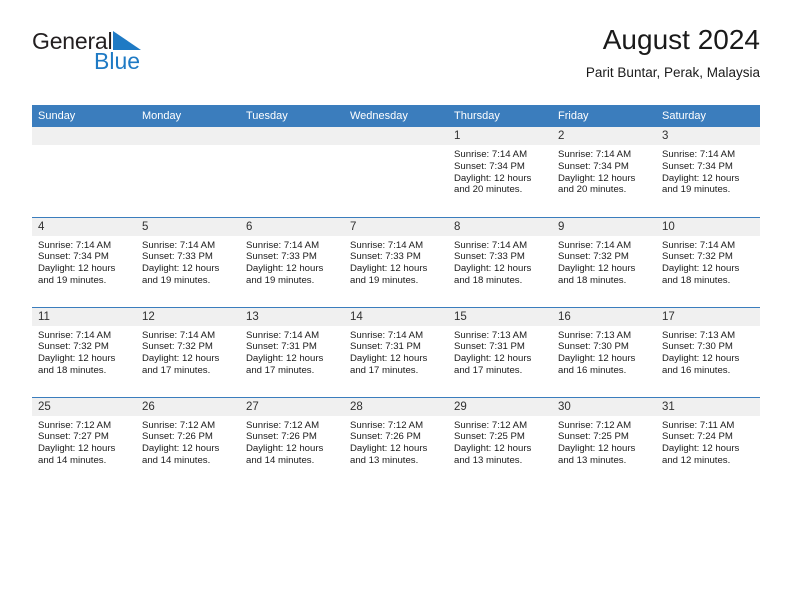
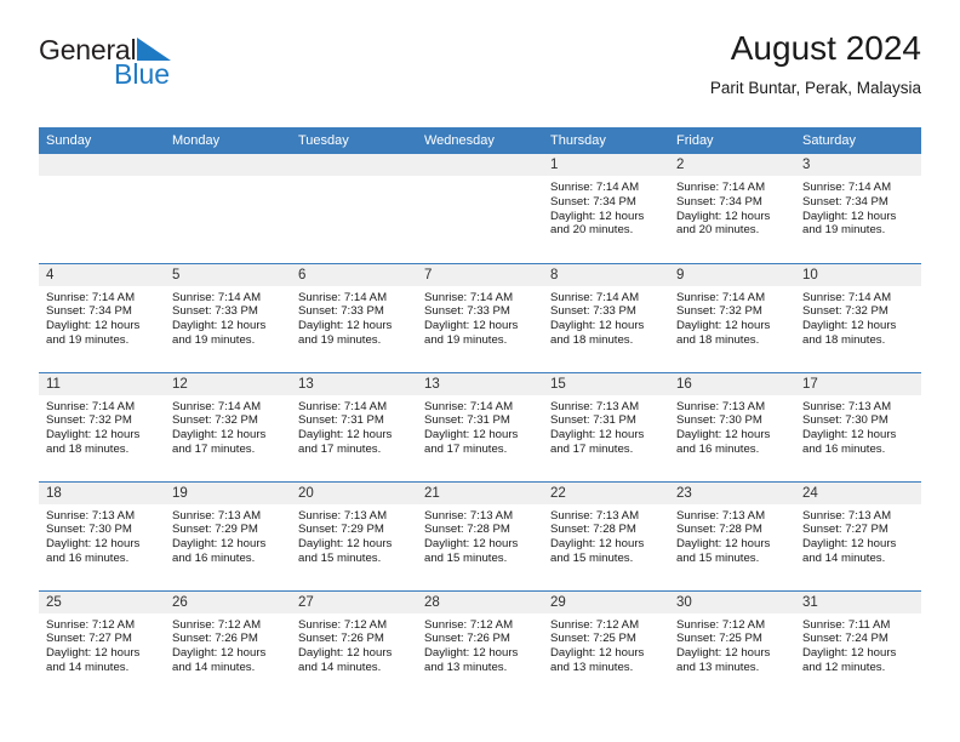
  General
  Blue
  August 2024
  Parit Buntar, Perak, Malaysia
  Sunday	Monday	Tuesday	Wednesday	Thursday	Friday	Saturday
  				1Sunrise: 7:14 AMSunset: 7:34 PMDaylight: 12 hoursand 20 minutes.	2Sunrise: 7:14 AMSunset: 7:34 PMDaylight: 12 hoursand 20 minutes.	3Sunrise: 7:14 AMSunset: 7:34 PMDaylight: 12 hoursand 19 minutes.
  4Sunrise: 7:14 AMSunset: 7:34 PMDaylight: 12 hoursand 19 minutes.	5Sunrise: 7:14 AMSunset: 7:33 PMDaylight: 12 hoursand 19 minutes.	6Sunrise: 7:14 AMSunset: 7:33 PMDaylight: 12 hoursand 19 minutes.	7Sunrise: 7:14 AMSunset: 7:33 PMDaylight: 12 hoursand 19 minutes.	8Sunrise: 7:14 AMSunset: 7:33 PMDaylight: 12 hoursand 18 minutes.	9Sunrise: 7:14 AMSunset: 7:32 PMDaylight: 12 hoursand 18 minutes.	10Sunrise: 7:14 AMSunset: 7:32 PMDaylight: 12 hoursand 18 minutes.
- 11Sunrise: 7:14 AMSunset: 7:32 PMDaylight: 12 hoursand 18 minutes.	12Sunrise: 7:14 AMSunset: 7:32 PMDaylight: 12 hoursand 17 minutes.	13Sunrise: 7:14 AMSunset: 7:31 PMDaylight: 12 hoursand 17 minutes.	14Sunrise: 7:14 AMSunset: 7:31 PMDaylight: 12 hoursand 17 minutes.	15Sunrise: 7:13 AMSunset: 7:31 PMDaylight: 12 hoursand 17 minutes.	16Sunrise: 7:13 AMSunset: 7:30 PMDaylight: 12 hoursand 16 minutes.	17Sunrise: 7:13 AMSunset: 7:30 PMDaylight: 12 hoursand 16 minutes.
+ 11Sunrise: 7:14 AMSunset: 7:32 PMDaylight: 12 hoursand 18 minutes.	12Sunrise: 7:14 AMSunset: 7:32 PMDaylight: 12 hoursand 17 minutes.	13Sunrise: 7:14 AMSunset: 7:31 PMDaylight: 12 hoursand 17 minutes.	13Sunrise: 7:14 AMSunset: 7:31 PMDaylight: 12 hoursand 17 minutes.	15Sunrise: 7:13 AMSunset: 7:31 PMDaylight: 12 hoursand 17 minutes.	16Sunrise: 7:13 AMSunset: 7:30 PMDaylight: 12 hoursand 16 minutes.	17Sunrise: 7:13 AMSunset: 7:30 PMDaylight: 12 hoursand 16 minutes.
+ 18Sunrise: 7:13 AMSunset: 7:30 PMDaylight: 12 hoursand 16 minutes.	19Sunrise: 7:13 AMSunset: 7:29 PMDaylight: 12 hoursand 16 minutes.	20Sunrise: 7:13 AMSunset: 7:29 PMDaylight: 12 hoursand 15 minutes.	21Sunrise: 7:13 AMSunset: 7:28 PMDaylight: 12 hoursand 15 minutes.	22Sunrise: 7:13 AMSunset: 7:28 PMDaylight: 12 hoursand 15 minutes.	23Sunrise: 7:13 AMSunset: 7:28 PMDaylight: 12 hoursand 15 minutes.	24Sunrise: 7:13 AMSunset: 7:27 PMDaylight: 12 hoursand 14 minutes.
  25Sunrise: 7:12 AMSunset: 7:27 PMDaylight: 12 hoursand 14 minutes.	26Sunrise: 7:12 AMSunset: 7:26 PMDaylight: 12 hoursand 14 minutes.	27Sunrise: 7:12 AMSunset: 7:26 PMDaylight: 12 hoursand 14 minutes.	28Sunrise: 7:12 AMSunset: 7:26 PMDaylight: 12 hoursand 13 minutes.	29Sunrise: 7:12 AMSunset: 7:25 PMDaylight: 12 hoursand 13 minutes.	30Sunrise: 7:12 AMSunset: 7:25 PMDaylight: 12 hoursand 13 minutes.	31Sunrise: 7:11 AMSunset: 7:24 PMDaylight: 12 hoursand 12 minutes.
